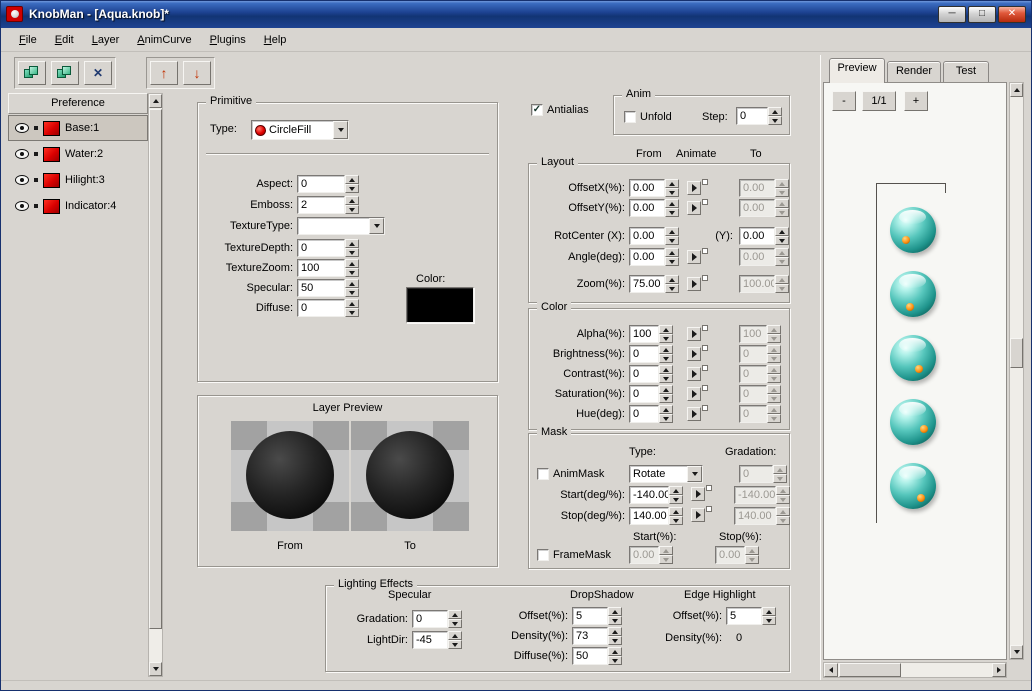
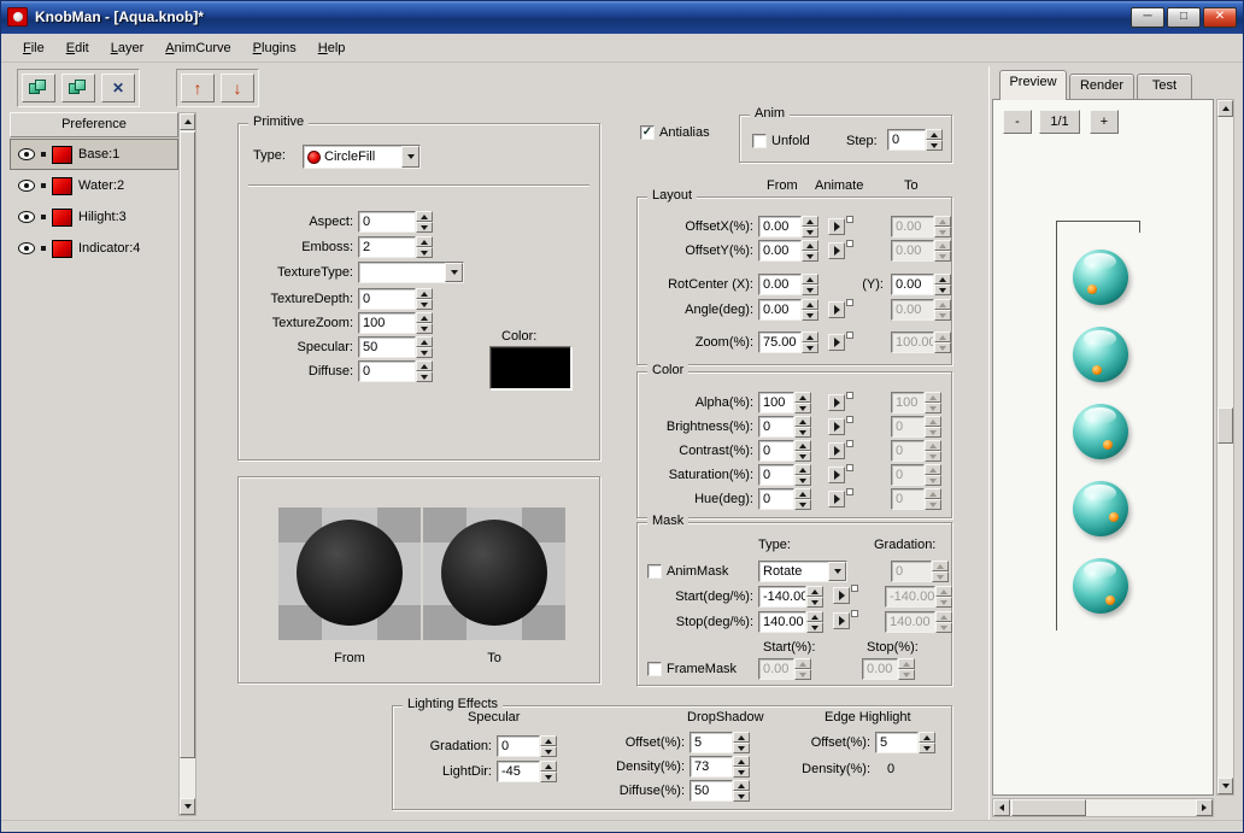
  KnobMan - [Aqua.knob]*
  ─
  □
  ✕
  File
  Edit
  Layer
  AnimCurve
  Plugins
  Help
  ✕
  ↑
  ↓
  Preference
  Base:1
  Water:2
  Hilight:3
  Indicator:4
  Primitive
  Type:
  CircleFill
  Aspect:
  0
  Emboss:
  2
  TextureType:
  TextureDepth:
  0
  TextureZoom:
  100
  Specular:
  50
  Diffuse:
  0
  Color:
- Layer Preview
  From
  To
  Antialias
  Anim
  Unfold
  Step:
  0
  From
  Animate
  To
  Layout
  OffsetX(%):
  0.00
  0.00
  OffsetY(%):
  0.00
  0.00
  RotCenter (X):
  0.00
  (Y):
  0.00
  Angle(deg):
  0.00
  0.00
  Zoom(%):
  75.00
  100.00
  Color
  Alpha(%):
  100
  100
  Brightness(%):
  0
  0
  Contrast(%):
  0
  0
  Saturation(%):
  0
  0
  Hue(deg):
  0
  0
  Mask
  Type:
  Gradation:
  AnimMask
  Rotate
  0
  Start(deg/%):
  -140.00
  -140.00
  Stop(deg/%):
  140.00
  140.00
  Start(%):
  Stop(%):
  FrameMask
  0.00
  0.00
  Lighting Effects
  Specular
  Gradation:
  0
  LightDir:
  -45
  DropShadow
  Offset(%):
  5
  Density(%):
  73
  Diffuse(%):
  50
  Edge Highlight
  Offset(%):
  5
  Density(%):
  0
  Preview
  Render
  Test
  -
  1/1
  +
